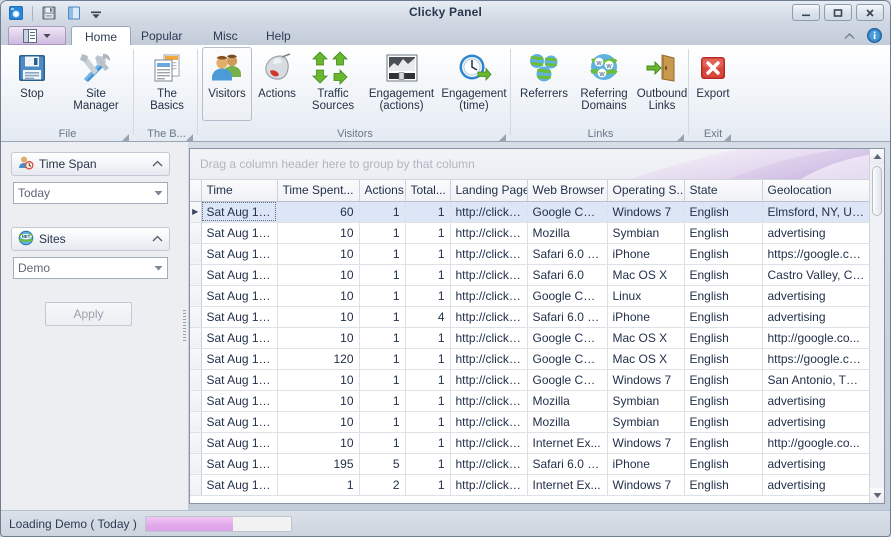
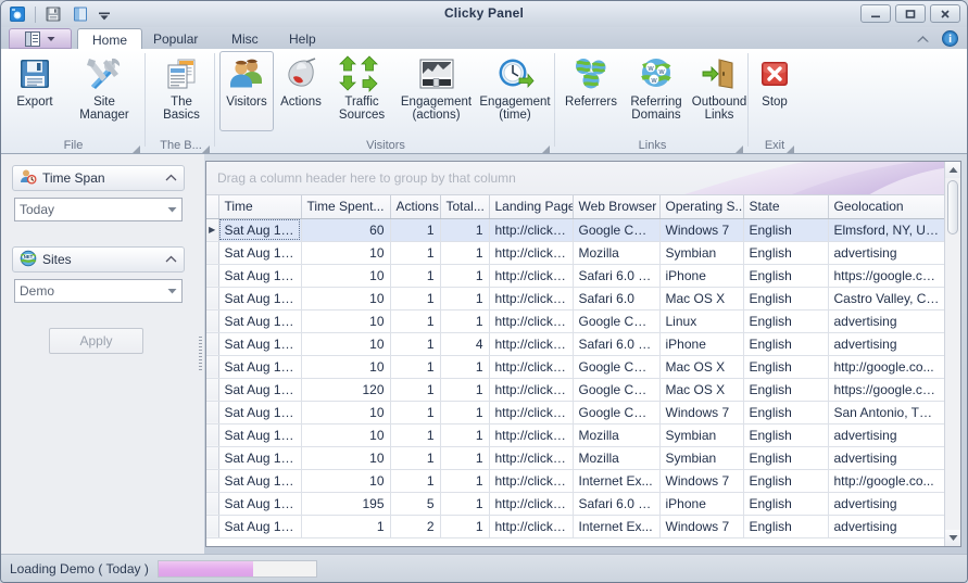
  Clicky Panel
  Home
  Popular
  Misc
  Help
- Stop
+ Export
  Site Manager
  File
  The Basics
  The B...
  Visitors
  Actions
  Traffic
  Sources
  Engagement
  (actions)
  Engagement
  (time)
  Visitors
  Referrers
  Referring
  Domains
  Outbound
  Links
  Links
- Export
+ Stop
  Exit
  Time Span
  Today
  Sites
  Demo
  Apply
  Drag a column header here to group by that column
  	Time	Time Spent...	Actions	Total...	Landing Page	Web Browser	Operating S..	State	Geolocation
  ▶	Sat Aug 10...	60	1	1	http://clicky...	Google Chro..	Windows 7	English	Elmsford, NY, USA
  	Sat Aug 10...	10	1	1	http://clicky...	Mozilla	Symbian	English	advertising
  	Sat Aug 10...	10	1	1	http://clicky...	Safari 6.0 m...	iPhone	English	https://google.co...
  	Sat Aug 10...	10	1	1	http://clicky...	Safari 6.0	Mac OS X	English	Castro Valley, CA..
  	Sat Aug 10...	10	1	1	http://clicky...	Google Chro..	Linux	English	advertising
  	Sat Aug 10...	10	1	4	http://clicky...	Safari 6.0 m...	iPhone	English	advertising
  	Sat Aug 10...	10	1	1	http://clicky...	Google Chro..	Mac OS X	English	http://google.co...
  	Sat Aug 10...	120	1	1	http://clicky...	Google Chro..	Mac OS X	English	https://google.co...
  	Sat Aug 10...	10	1	1	http://clicky...	Google Chro..	Windows 7	English	San Antonio, TX, ..
  	Sat Aug 10...	10	1	1	http://clicky...	Mozilla	Symbian	English	advertising
  	Sat Aug 10...	10	1	1	http://clicky...	Mozilla	Symbian	English	advertising
  	Sat Aug 10...	10	1	1	http://clicky...	Internet Ex...	Windows 7	English	http://google.co...
  	Sat Aug 10...	195	5	1	http://clicky...	Safari 6.0 m...	iPhone	English	advertising
  	Sat Aug 10...	1	2	1	http://clicky...	Internet Ex...	Windows 7	English	advertising
  Loading Demo ( Today )
